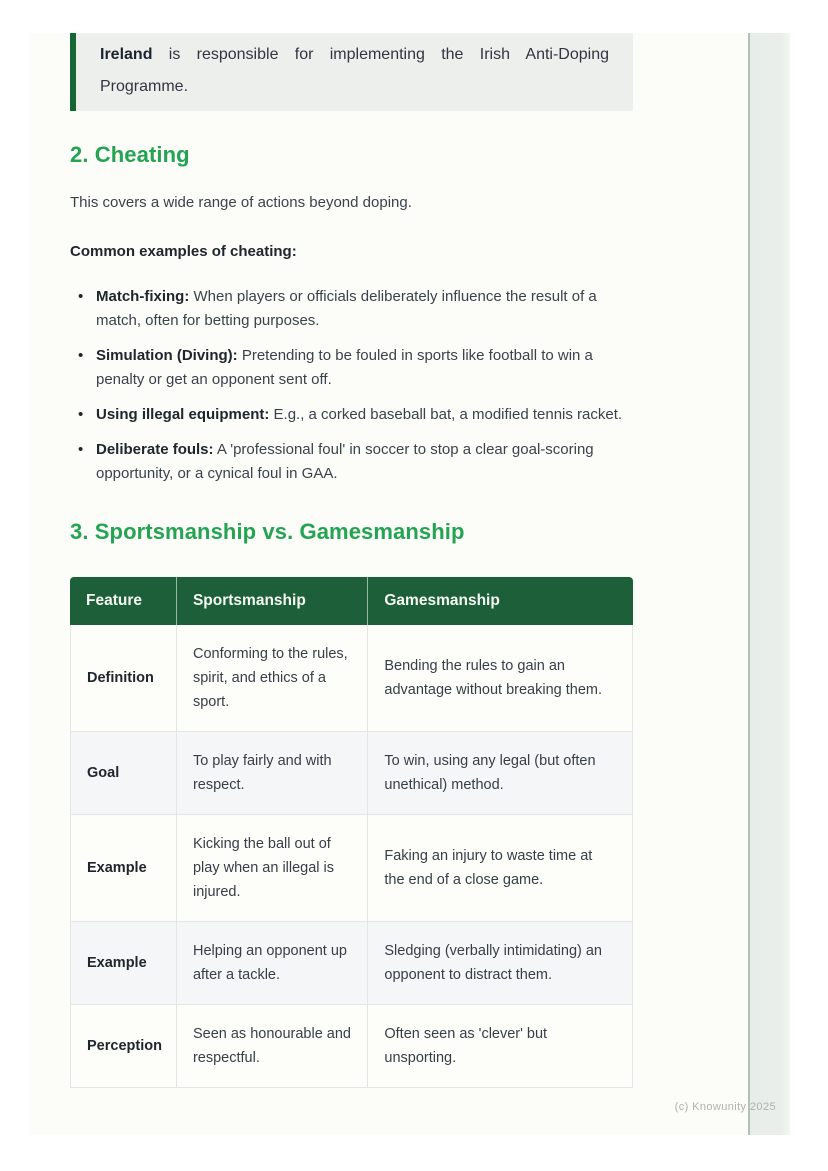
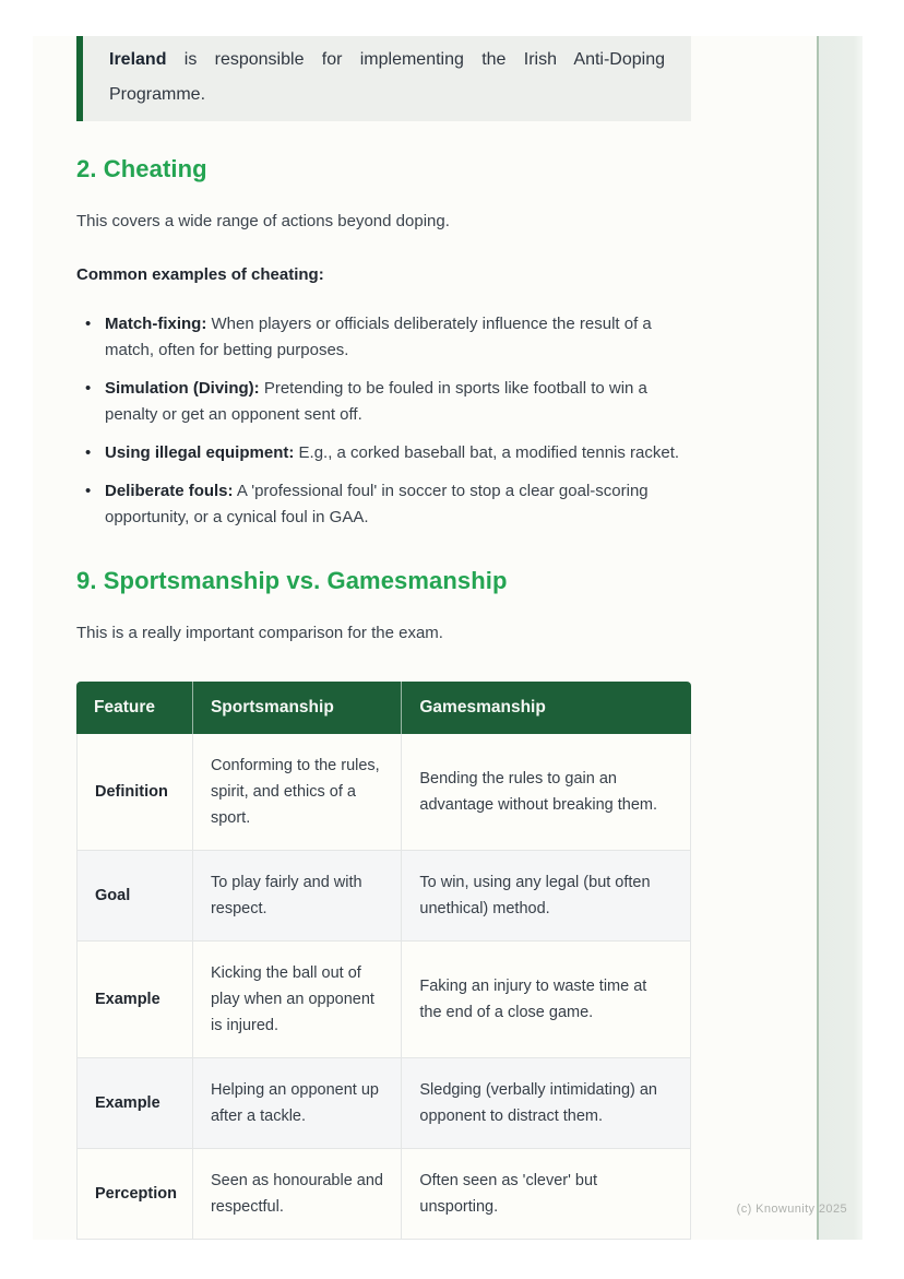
  Ireland is responsible for implementing the Irish Anti-Doping Programme.
  2. Cheating
  This covers a wide range of actions beyond doping.
  Common examples of cheating:
  •
  Match-fixing: When players or officials deliberately influence the result of a match, often for betting purposes.
  •
  Simulation (Diving): Pretending to be fouled in sports like football to win a penalty or get an opponent sent off.
  •
  Using illegal equipment: E.g., a corked baseball bat, a modified tennis racket.
  •
  Deliberate fouls: A 'professional foul' in soccer to stop a clear goal-scoring opportunity, or a cynical foul in GAA.
- 3. Sportsmanship vs. Gamesmanship
+ 9. Sportsmanship vs. Gamesmanship
+ This is a really important comparison for the exam.
  Feature	Sportsmanship	Gamesmanship
  Definition	Conforming to the rules, spirit, and ethics of a sport.	Bending the rules to gain an advantage without breaking them.
  Goal	To play fairly and with respect.	To win, using any legal (but often unethical) method.
- Example	Kicking the ball out of play when an illegal is injured.	Faking an injury to waste time at the end of a close game.
+ Example	Kicking the ball out of play when an opponent is injured.	Faking an injury to waste time at the end of a close game.
  Example	Helping an opponent up after a tackle.	Sledging (verbally intimidating) an opponent to distract them.
  Perception	Seen as honourable and respectful.	Often seen as 'clever' but unsporting.
  (c) Knowunity 2025
